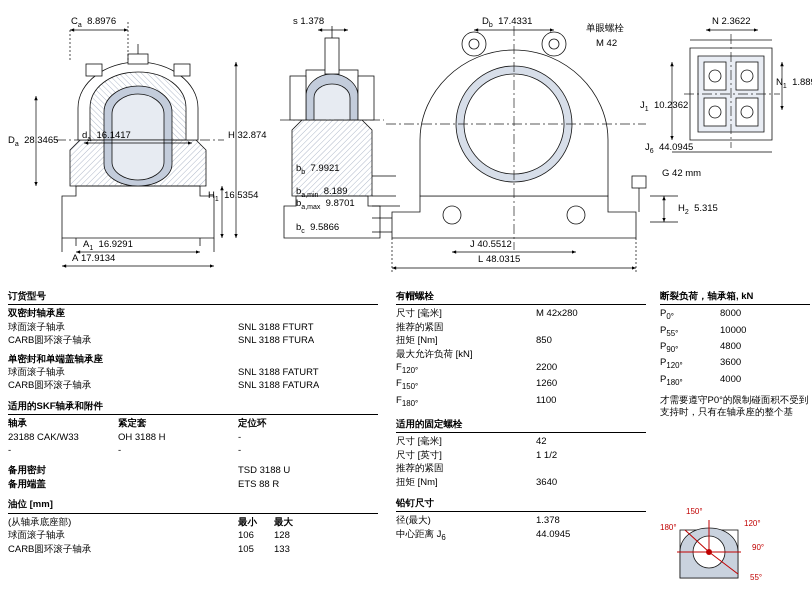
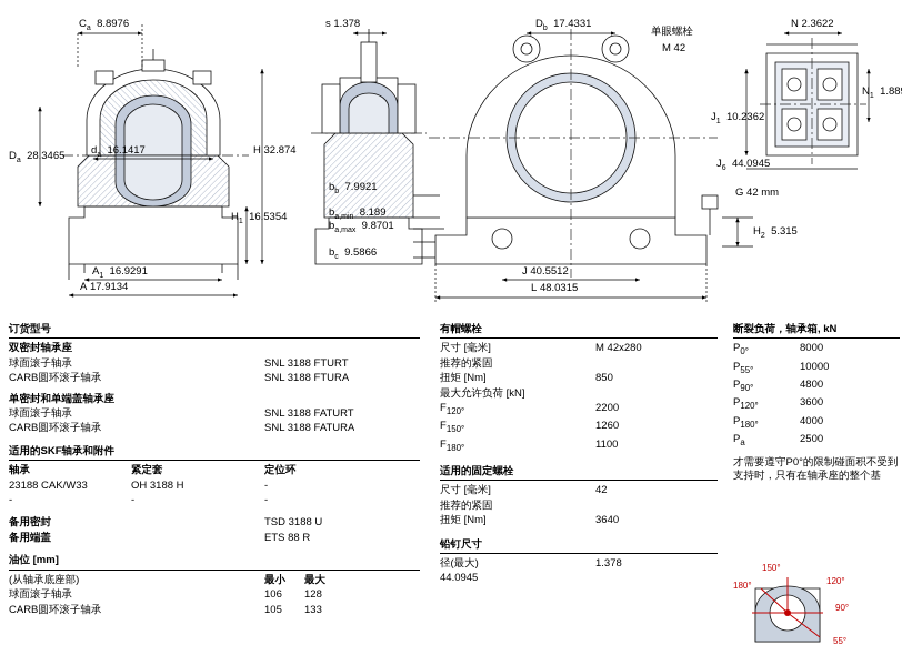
  C 8.8976
  D 28.3465
  d 16.1417
  H 32.874
  H 16.5354
  A 16.9291
  A 17.9134
  s 1.378
  b 7.9921
  b 9.5866
  D 17.4331
  单眼螺栓
  M 42
  G 42 mm
  H 5.315
  J 40.5512
  L 48.0315
  N 2.3622
  J 10.2362
  J 44.0945
  订货型号
  双密封轴承座
  球面滚子轴承
  SNL 3188 FTURT
  CARB圆环滚子轴承
  SNL 3188 FTURA
  单密封和单端盖轴承座
  球面滚子轴承
  SNL 3188 FATURT
  CARB圆环滚子轴承
  SNL 3188 FATURA
  适用的SKF轴承和附件
  轴承
  紧定套
  定位环
  23188 CAK/W33
  OH 3188 H
  -
  -
  -
  -
  备用密封
  TSD 3188 U
  备用端盖
  ETS 88 R
  油位 [mm]
  (从轴承底座部)
  最小
  最大
  球面滚子轴承
  106
  128
  CARB圆环滚子轴承
  105
  133
  有帽螺栓
  尺寸 [毫米]
  M 42x280
  推荐的紧固
  扭矩 [Nm]
  850
  最大允许负荷 [kN]
  F120°
  2200
  F150°
  1260
  F180°
  1100
  适用的固定螺栓
  尺寸 [毫米]
  42
- 尺寸 [英寸]
- 1 1/2
  推荐的紧固
  扭矩 [Nm]
  3640
  铅钉尺寸
  径(最大)
  1.378
- 中心距离 J6
  44.0945
  断裂负荷，轴承箱, kN
  P0°
  8000
  P55°
  10000
  P90°
  4800
  P120°
  3600
  P180°
  4000
+ Pa
+ 2500
  才需要遵守P0°的限制碰面积不受到支持时，只有在轴承座的整个基
  180°
  150°
  120°
  90°
  55°
